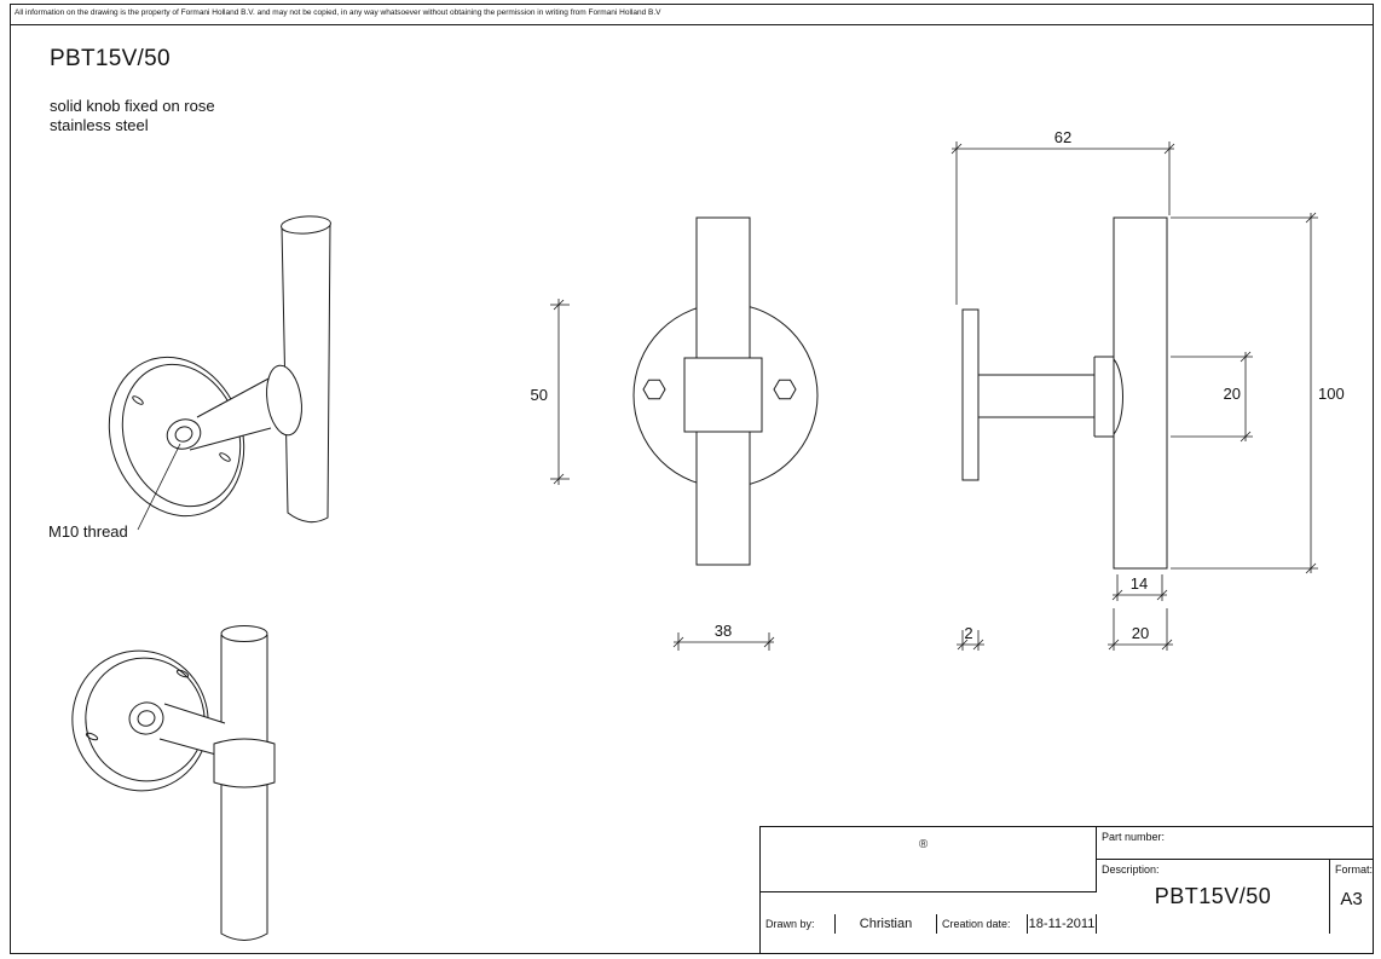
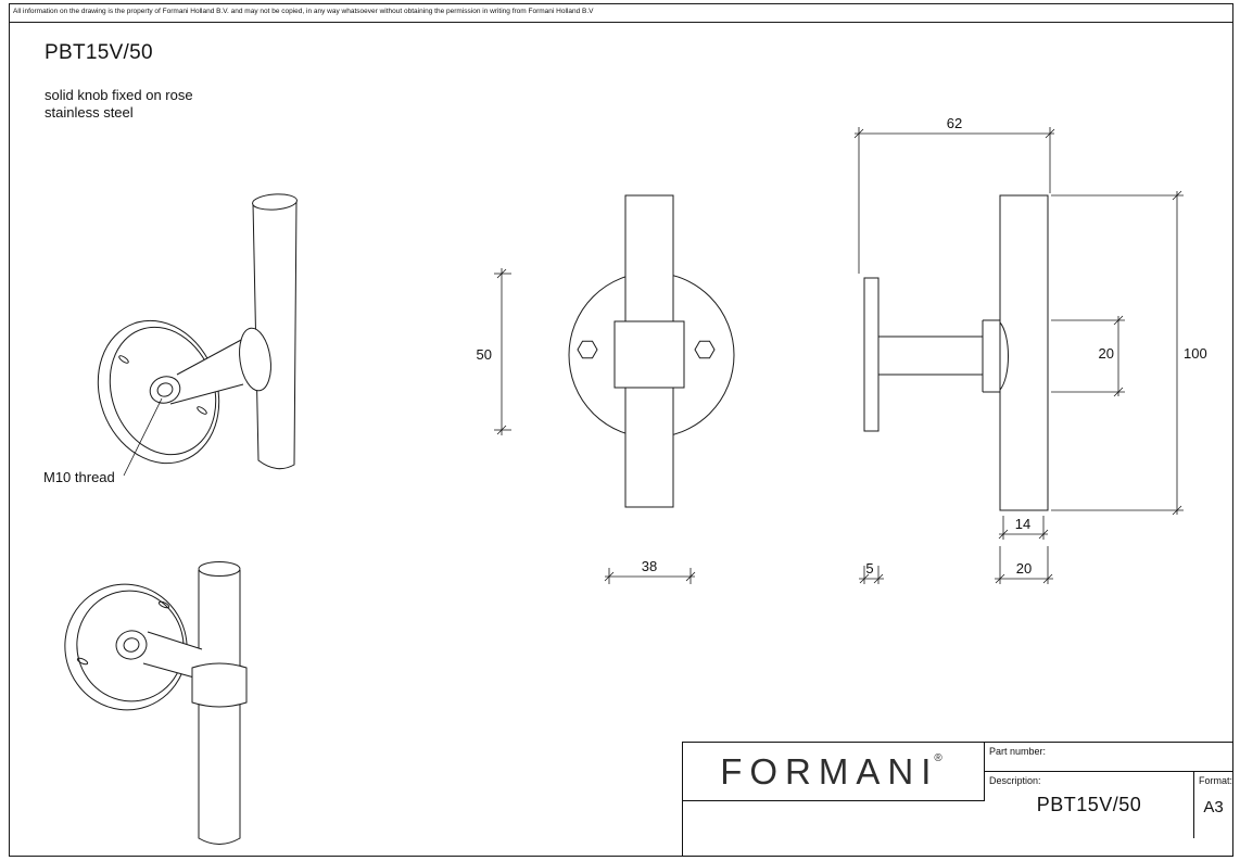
  50
  38
  62
  20
  100
  14
- 2
+ 5
  20
  PBT15V/50
  solid knob fixed on rose
  stainless steel
  M10 thread
+ FORMANI
  ®
- Drawn by:
- Christian
- Creation date:
- 18-11-2011
  Part number:
  Description:
  PBT15V/50
  Format:
  A3
